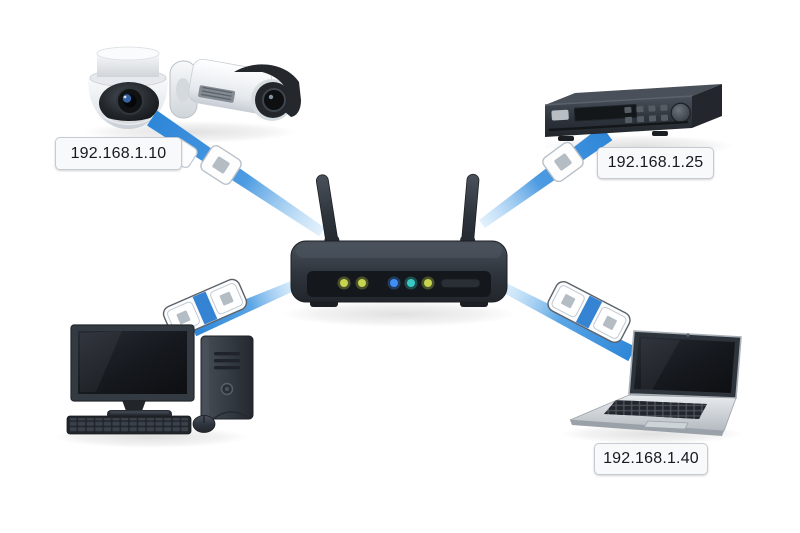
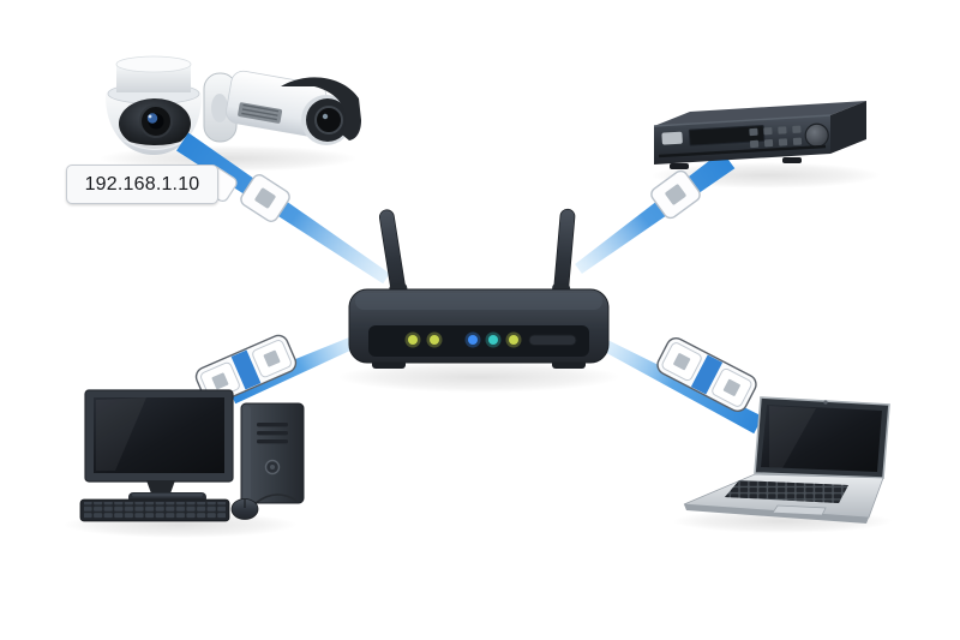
  192.168.1.10
- 192.168.1.25
- 192.168.1.40
